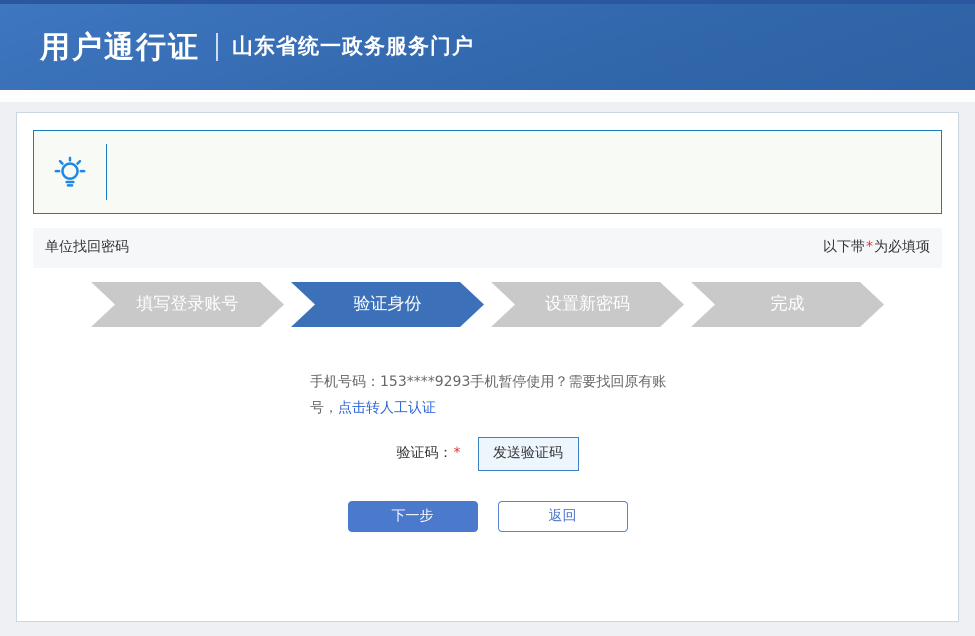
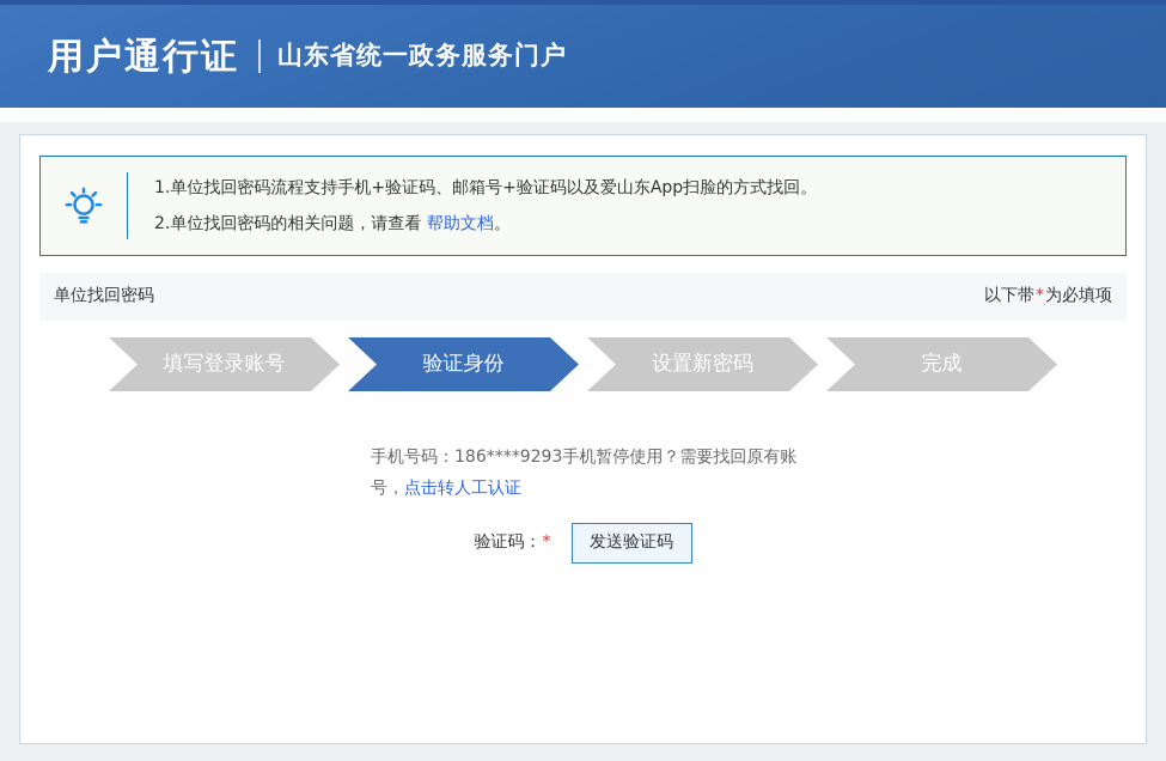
  用户通行证
  山东省统一政务服务门户
+ 1.单位找回密码流程支持手机+验证码、邮箱号+验证码以及爱山东App扫脸的方式找回。
+ 2.单位找回密码的相关问题，请查看 帮助文档。
  单位找回密码
  以下带*为必填项
  填写登录账号
  验证身份
  设置新密码
  完成
- 手机号码：153****9293手机暂停使用？需要找回原有账号，点击转人工认证
+ 手机号码：186****9293手机暂停使用？需要找回原有账号，点击转人工认证
  验证码：*
  发送验证码
- 下一步
- 返回
